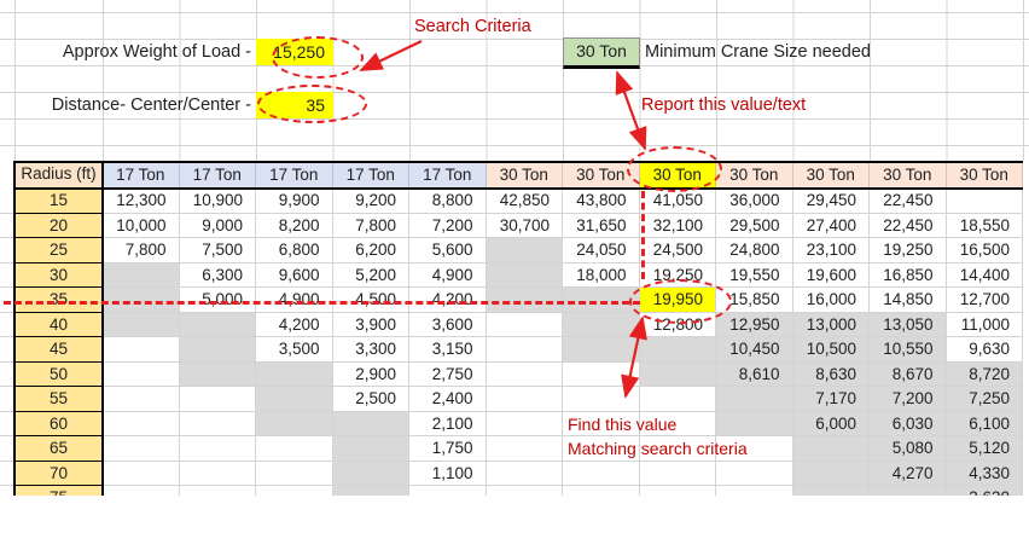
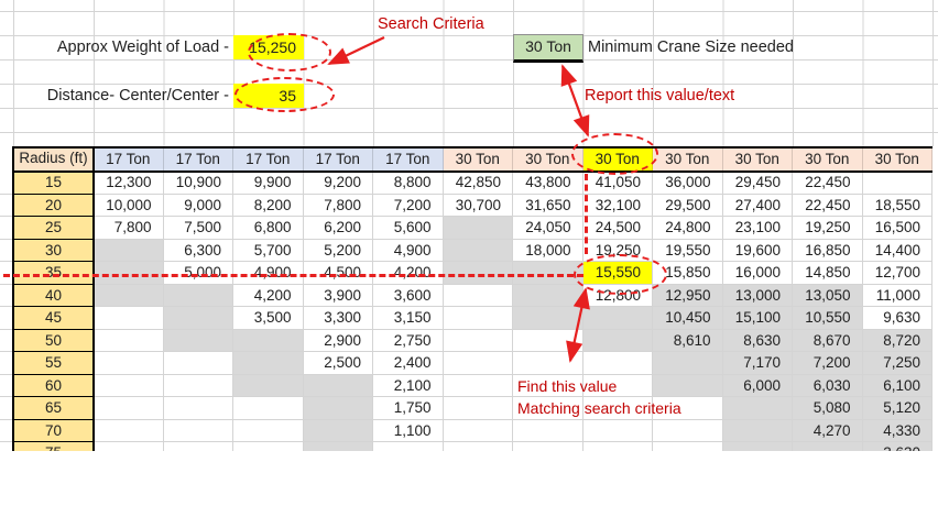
  Approx Weight of Load -
  15,250
  Search Criteria
  Distance- Center/Center -
  35
  30 Ton
  Minimum Crane Size needed
  Report this value/text
  Radius (ft)
  17 Ton
  17 Ton
  17 Ton
  17 Ton
  17 Ton
  30 Ton
  30 Ton
  30 Ton
  30 Ton
  30 Ton
  30 Ton
  30 Ton
  15
  12,300
  10,900
  9,900
  9,200
  8,800
  42,850
  43,800
  41,050
  36,000
  29,450
  22,450
  20
  10,000
  9,000
  8,200
  7,800
  7,200
  30,700
  31,650
  32,100
  29,500
  27,400
  22,450
  18,550
  25
  7,800
  7,500
  6,800
  6,200
  5,600
  24,050
  24,500
  24,800
  23,100
  19,250
  16,500
  30
  6,300
- 9,600
+ 5,700
  5,200
  4,900
  18,000
  19,250
  19,550
  19,600
  16,850
  14,400
  35
  5,000
  4,900
  4,500
  4,200
- 19,950
+ 15,550
  15,850
  16,000
  14,850
  12,700
  40
  4,200
  3,900
  3,600
  12,800
  12,950
  13,000
  13,050
  11,000
  45
  3,500
  3,300
  3,150
  10,450
- 10,500
+ 15,100
  10,550
  9,630
  50
  2,900
  2,750
  8,610
  8,630
  8,670
  8,720
  55
  2,500
  2,400
  7,170
  7,200
  7,250
  60
  2,100
  6,000
  6,030
  6,100
  65
  1,750
  5,080
  5,120
  70
  1,100
  4,270
  4,330
  Find this value
  Matching search criteria
